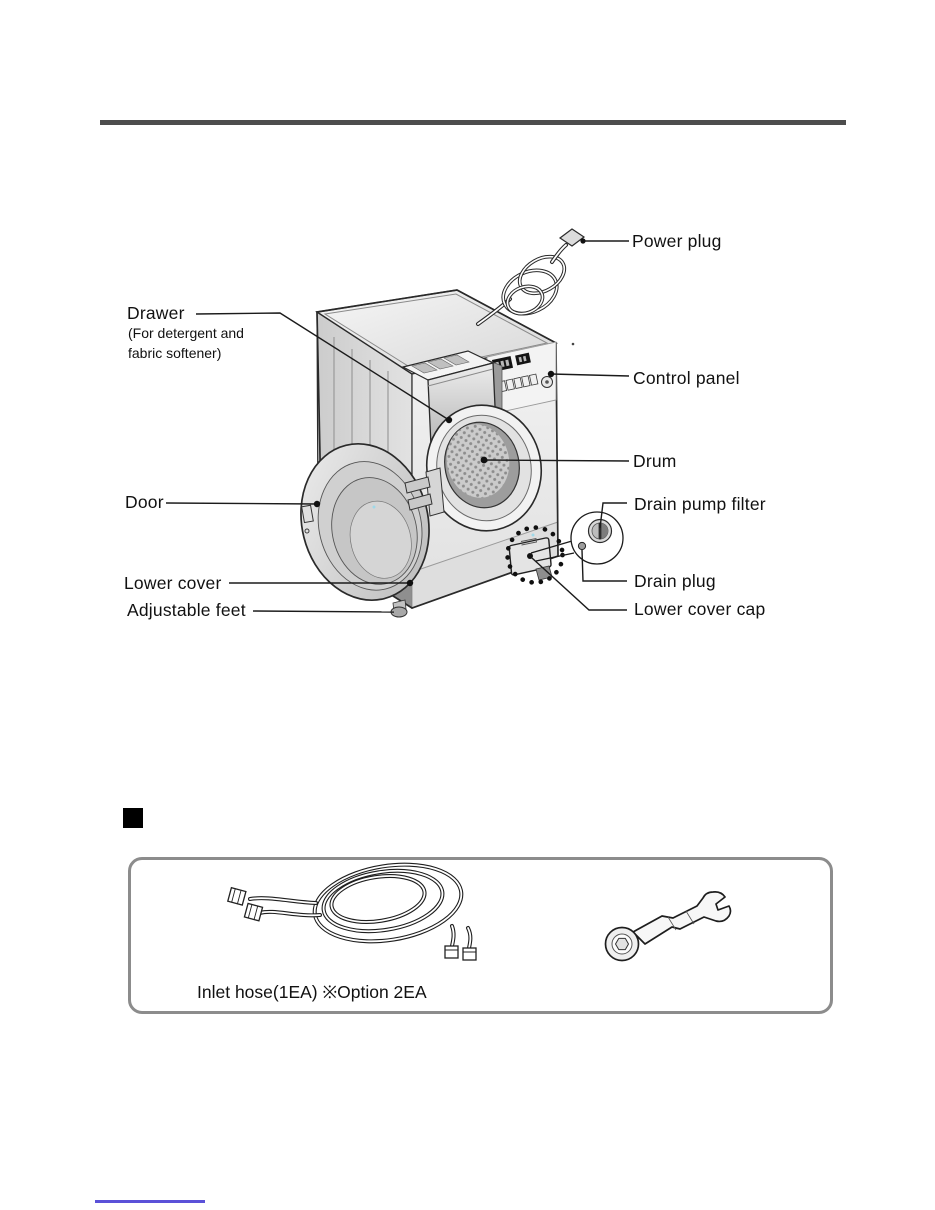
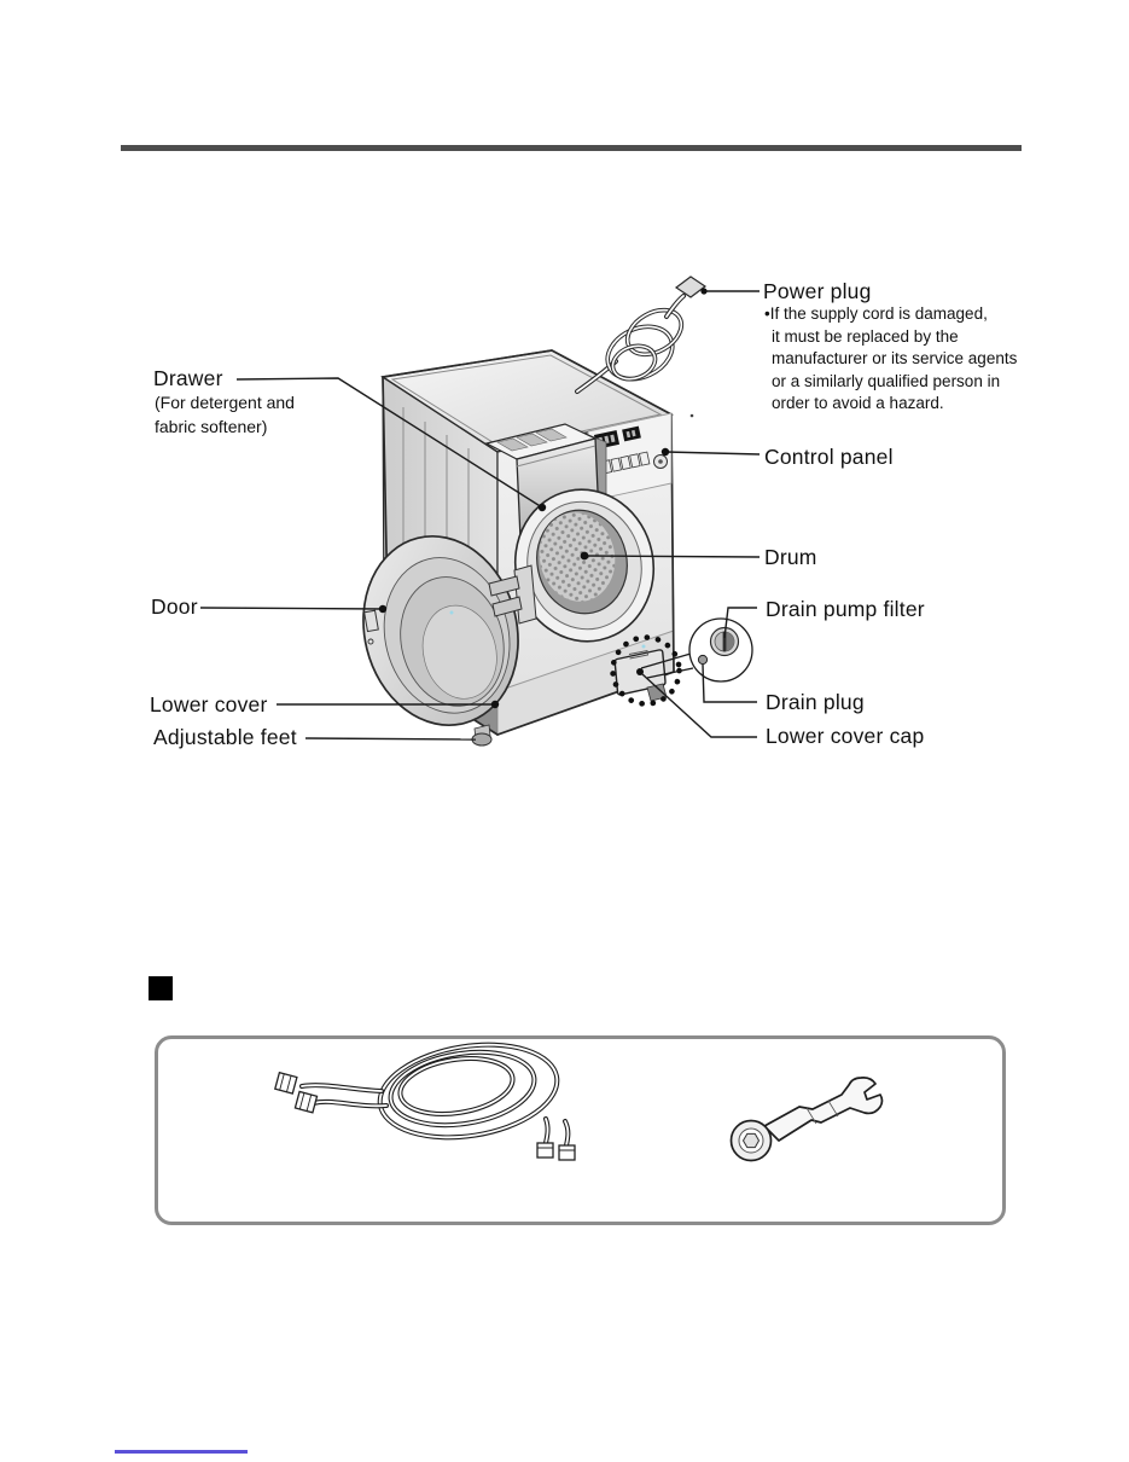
  Power plug
+ •If the supply cord is damaged,
+ it must be replaced by the
+ manufacturer or its service agents
+ or a similarly qualified person in
+ order to avoid a hazard.
  Drawer
  (For detergent and
  fabric softener)
  Control panel
  Drum
  Door
  Drain pump filter
  Lower cover
  Drain plug
  Adjustable feet
  Lower cover cap
- Inlet hose(1EA) ※Option 2EA
